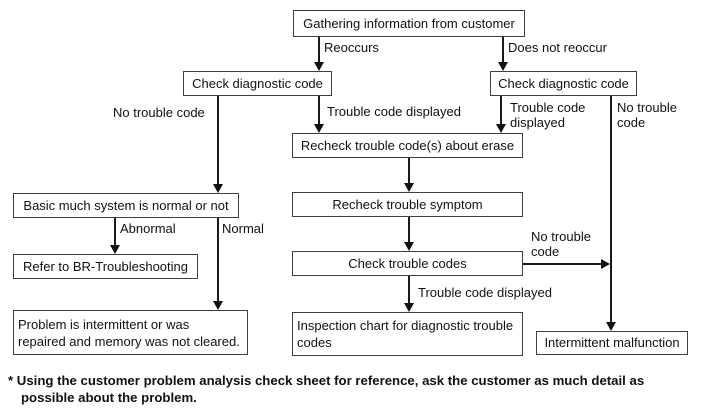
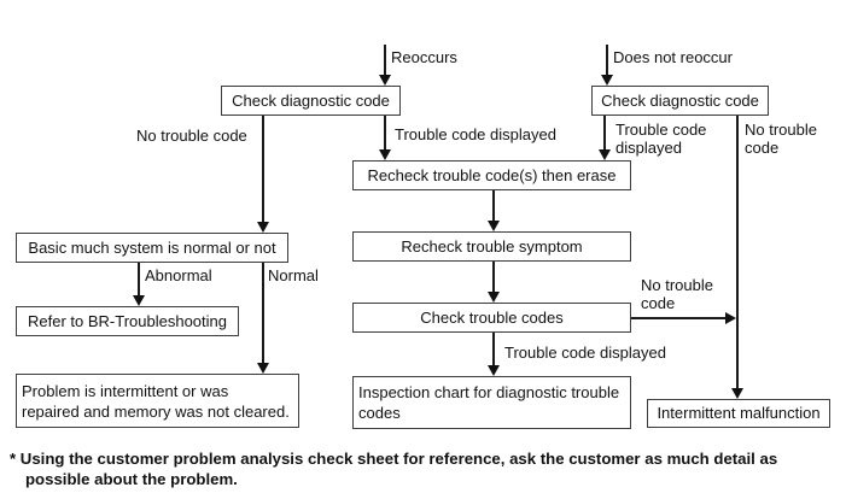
- Gathering information from customer
  Check diagnostic code
  Check diagnostic code
- Recheck trouble code(s) about erase
+ Recheck trouble code(s) then erase
  Recheck trouble symptom
  Check trouble codes
  Basic much system is normal or not
  Refer to BR-Troubleshooting
  Problem is intermittent or was
  repaired and memory was not cleared.
  Inspection chart for diagnostic trouble
  codes
  Intermittent malfunction
  Reoccurs
  Does not reoccur
  No trouble code
  Trouble code displayed
  Trouble code
  displayed
  No trouble
  code
  No trouble
  code
  Trouble code displayed
  Abnormal
  Normal
  * Using the customer problem analysis check sheet for reference, ask the customer as much detail as
  possible about the problem.
